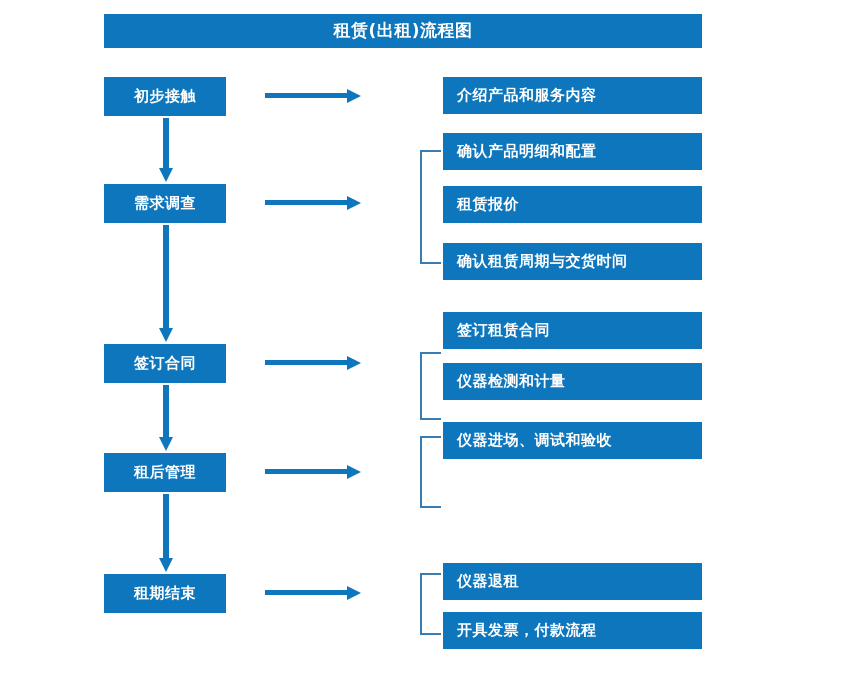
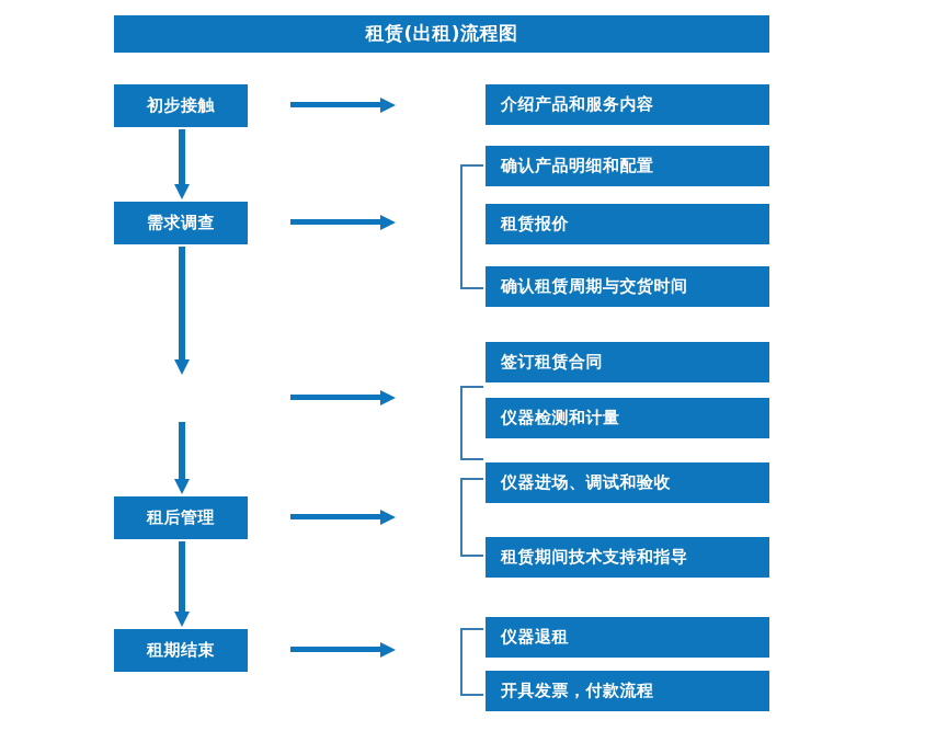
  租赁(出租)流程图
  初步接触
  需求调查
- 签订合同
  租后管理
  租期结束
  介绍产品和服务内容
  确认产品明细和配置
  租赁报价
  确认租赁周期与交货时间
  签订租赁合同
  仪器检测和计量
  仪器进场、调试和验收
+ 租赁期间技术支持和指导
  仪器退租
  开具发票，付款流程
